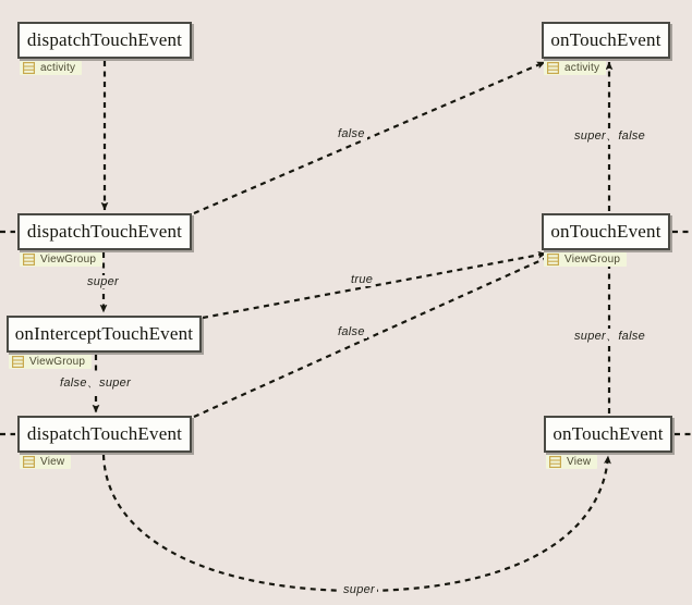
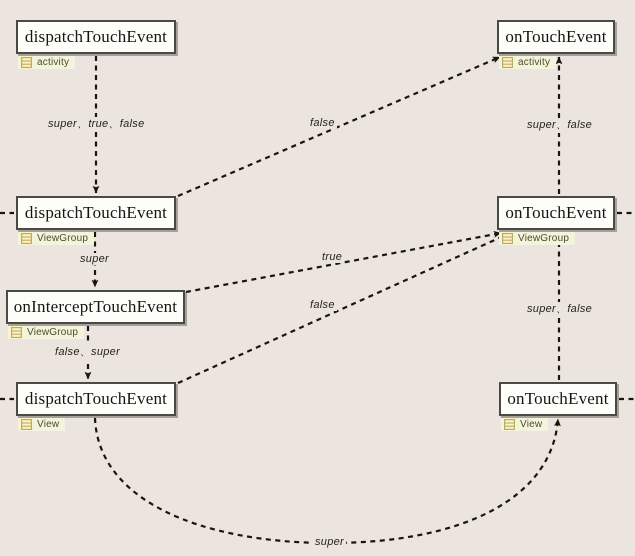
  dispatchTouchEvent
  activity
  onTouchEvent
  activity
  dispatchTouchEvent
  ViewGroup
  onTouchEvent
  ViewGroup
  onInterceptTouchEvent
  ViewGroup
  dispatchTouchEvent
  View
  onTouchEvent
  View
+ super、true、false
  false
  super、false
  super
  true
  false
  false、super
  super、false
  super
